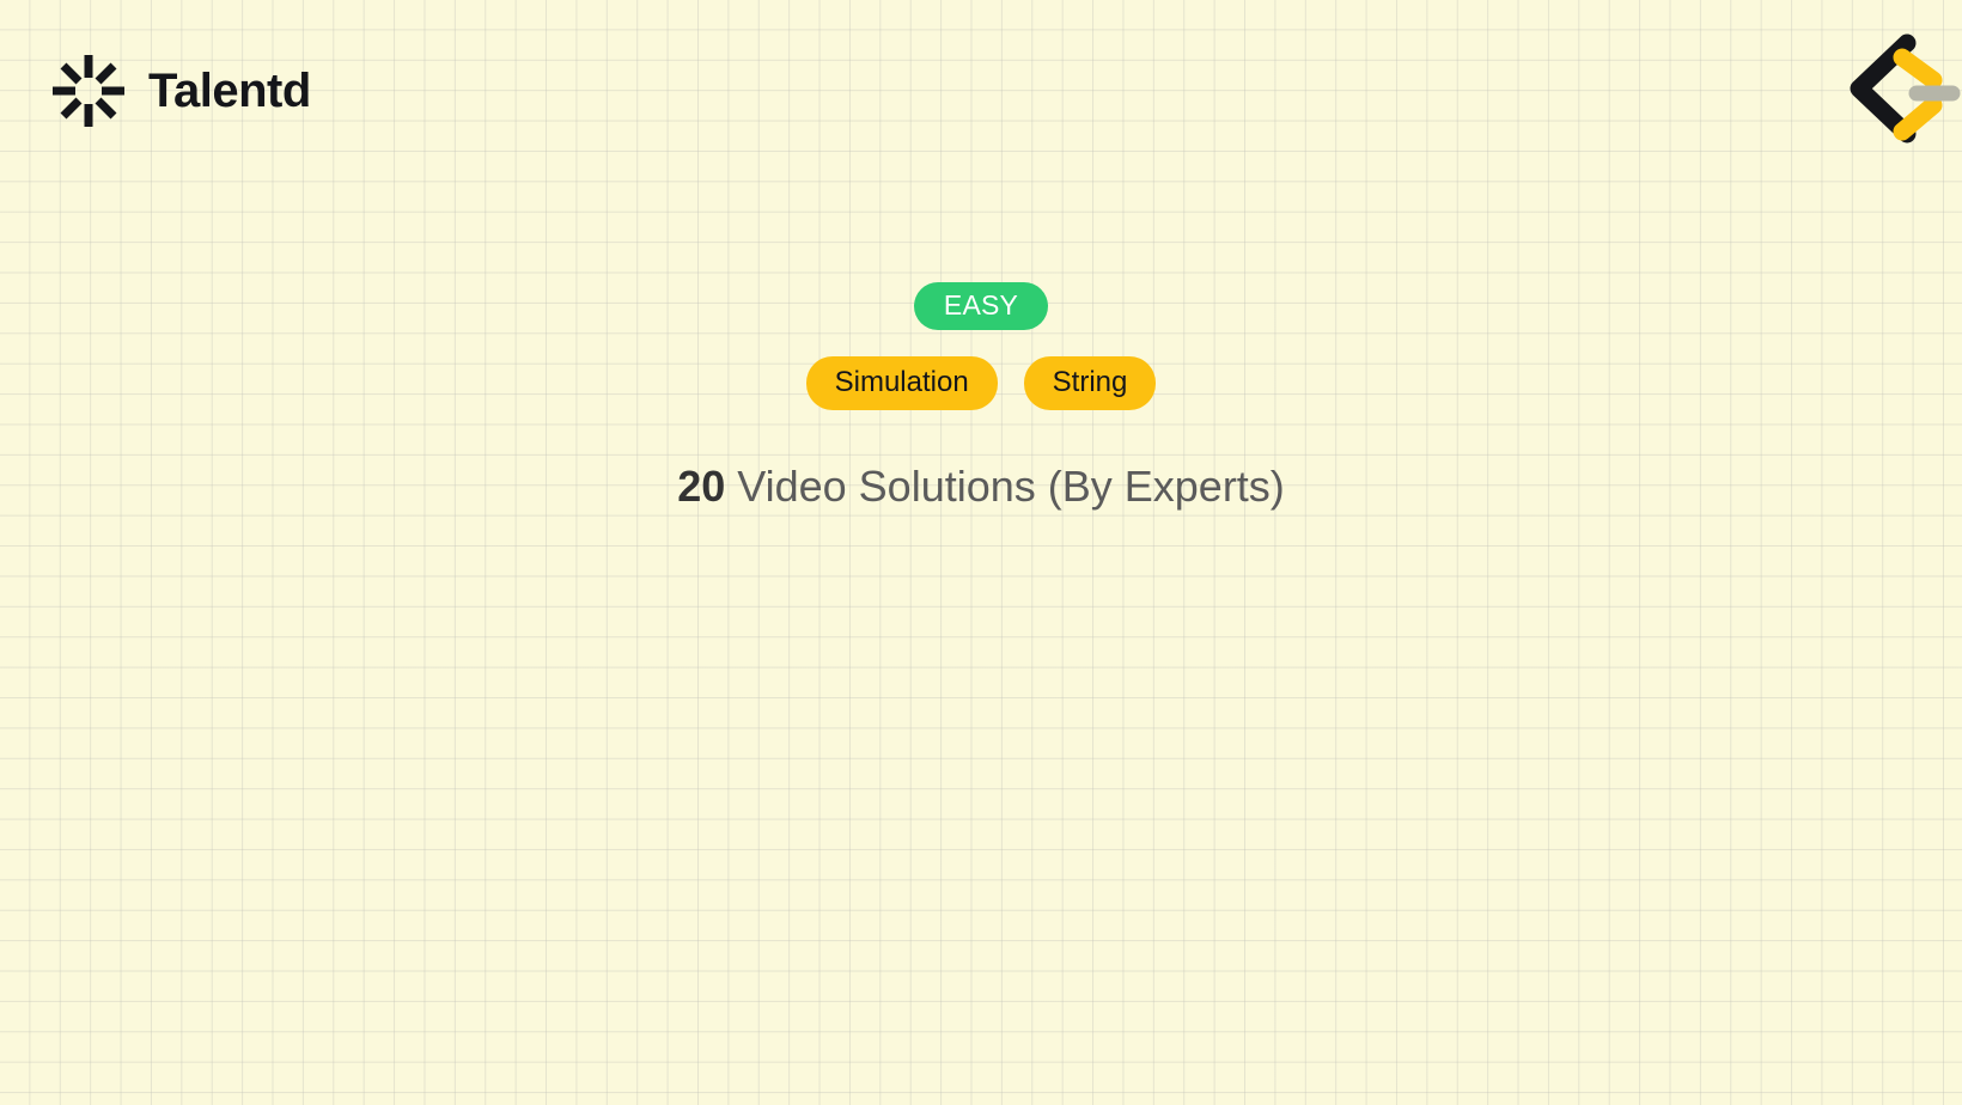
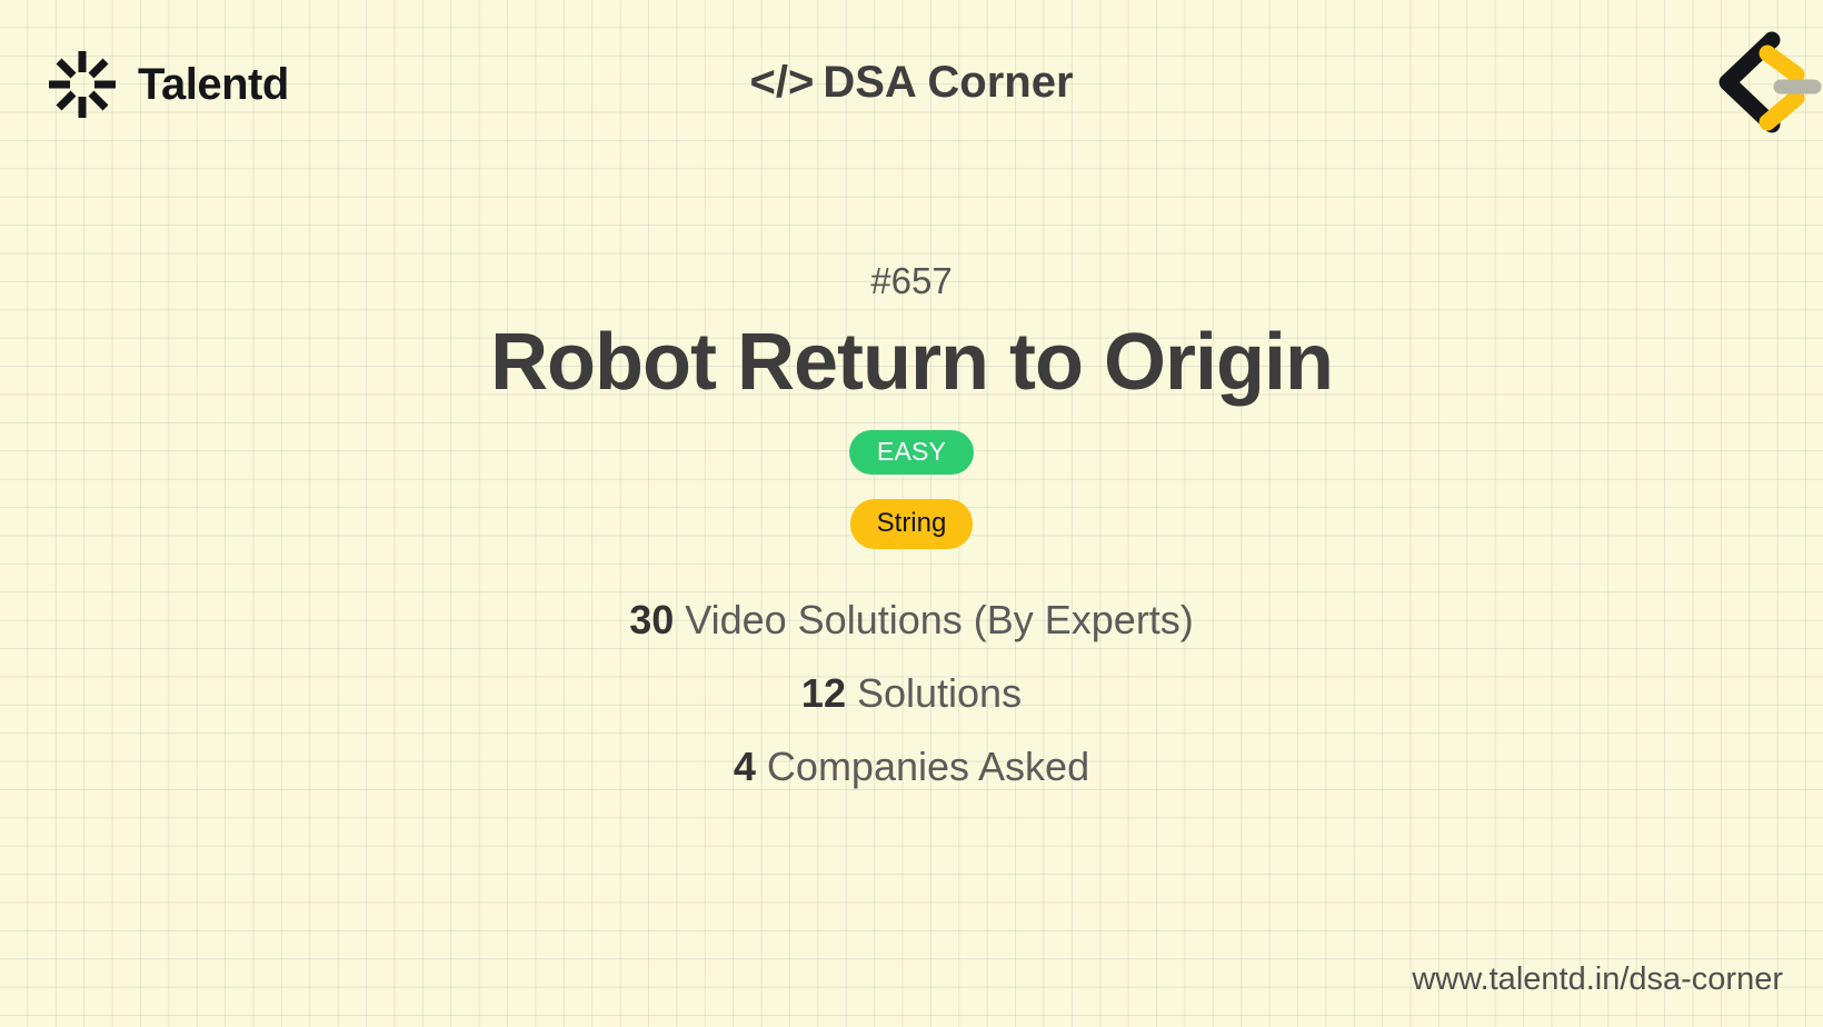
  Talentd
+ </> DSA Corner
+ #657
+ Robot Return to Origin
  EASY
- Simulation
  String
- 20 Video Solutions (By Experts)
+ 30 Video Solutions (By Experts)
+ 12 Solutions
+ 4 Companies Asked
+ www.talentd.in/dsa-corner
